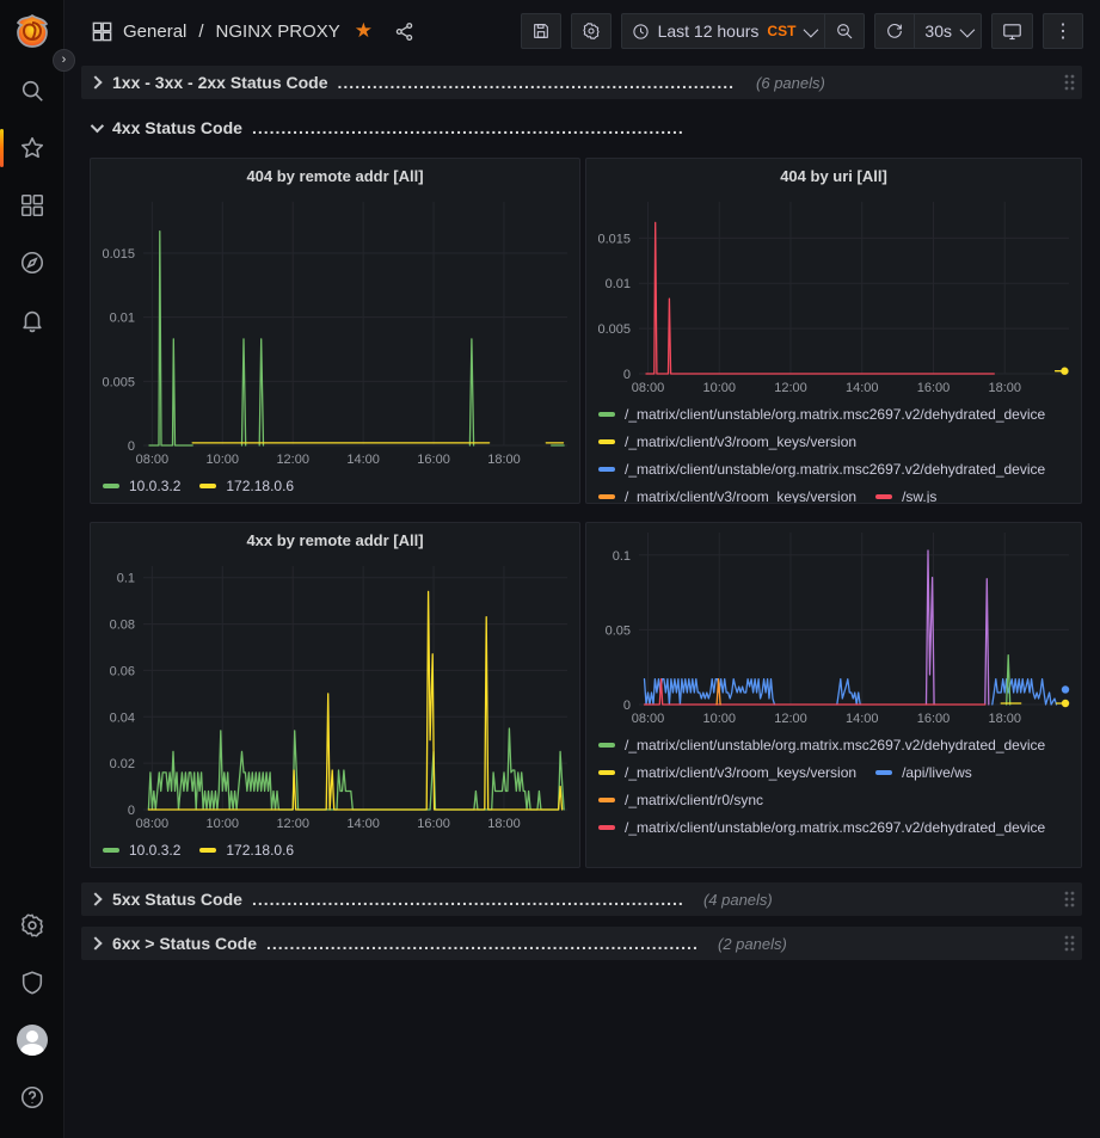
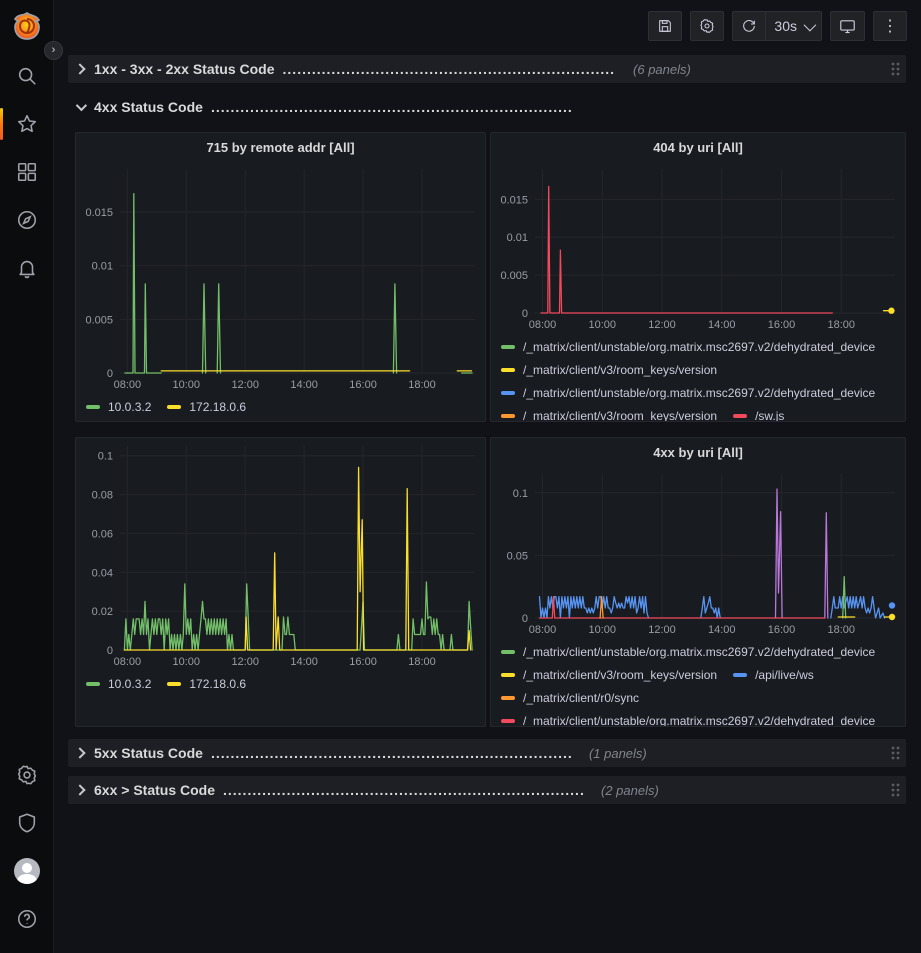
  ›
- General
- /
- NGINX PROXY
- ★
- Last 12 hours
- CST
  30s
  ⋮
  1xx - 3xx - 2xx Status Code
  ....................................................................
  (6 panels)
  4xx Status Code
  ..........................................................................
- 404 by remote addr [All]
+ 715 by remote addr [All]
  0
  0.005
  0.01
  0.015
  08:00
  10:00
  12:00
  14:00
  16:00
  18:00
  10.0.3.2
  172.18.0.6
  404 by uri [All]
  0
  0.005
  0.01
  0.015
  08:00
  10:00
  12:00
  14:00
  16:00
  18:00
  /_matrix/client/unstable/org.matrix.msc2697.v2/dehydrated_device
  /_matrix/client/v3/room_keys/version
  /_matrix/client/unstable/org.matrix.msc2697.v2/dehydrated_device
  /_matrix/client/v3/room_keys/version
  /sw.js
- 4xx by remote addr [All]
  0
  0.02
  0.04
  0.06
  0.08
  0.1
  08:00
  10:00
  12:00
  14:00
  16:00
  18:00
  10.0.3.2
  172.18.0.6
+ 4xx by uri [All]
  0
  0.05
  0.1
  08:00
  10:00
  12:00
  14:00
  16:00
  18:00
  /_matrix/client/unstable/org.matrix.msc2697.v2/dehydrated_device
  /_matrix/client/v3/room_keys/version
  /api/live/ws
  /_matrix/client/r0/sync
  /_matrix/client/unstable/org.matrix.msc2697.v2/dehydrated_device
  5xx Status Code
  ..........................................................................
- (4 panels)
+ (1 panels)
  6xx > Status Code
  ..........................................................................
  (2 panels)
